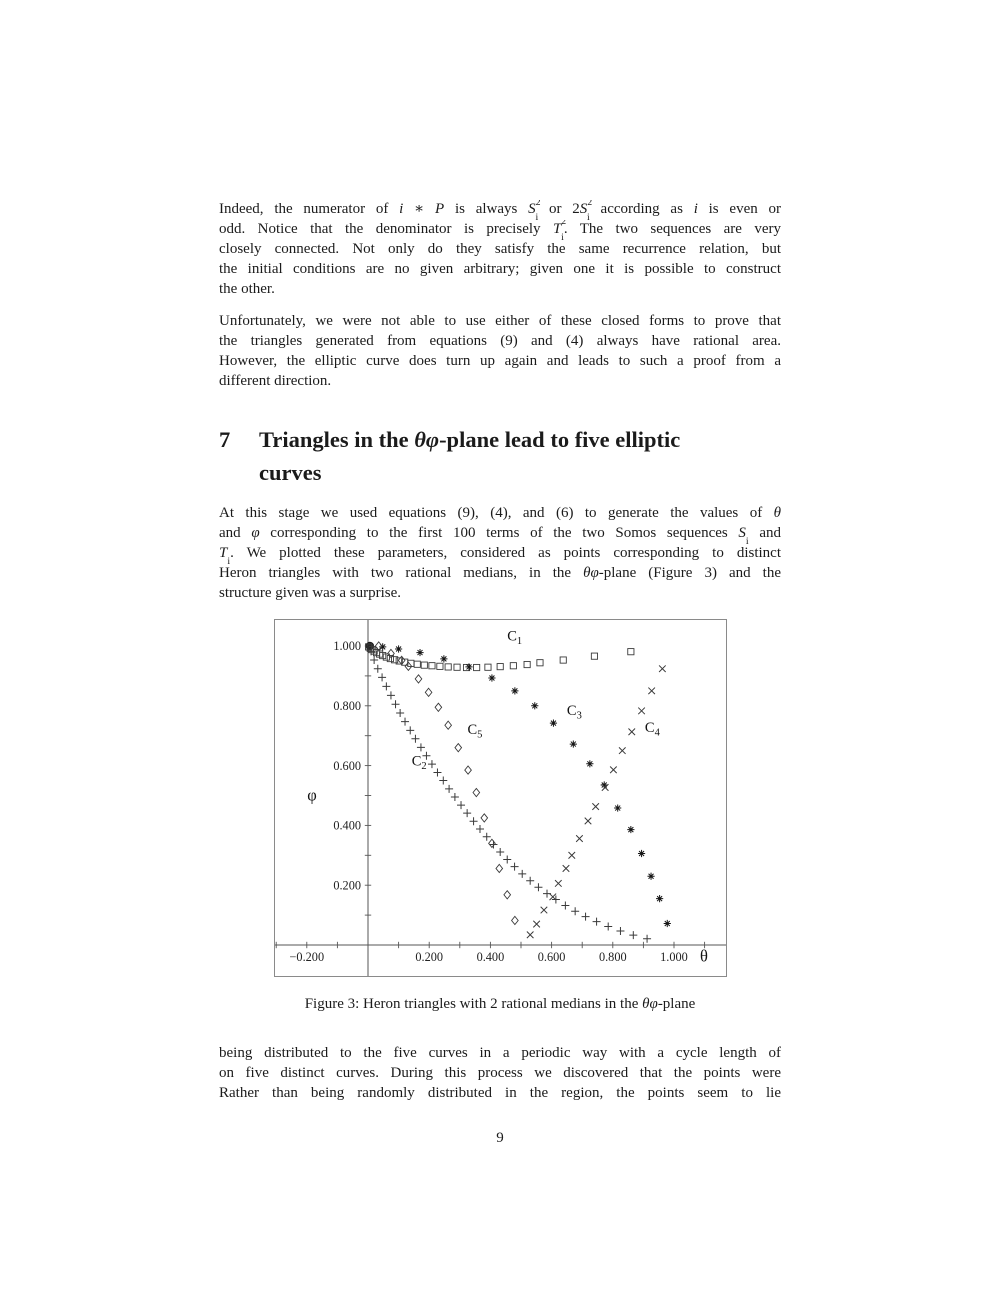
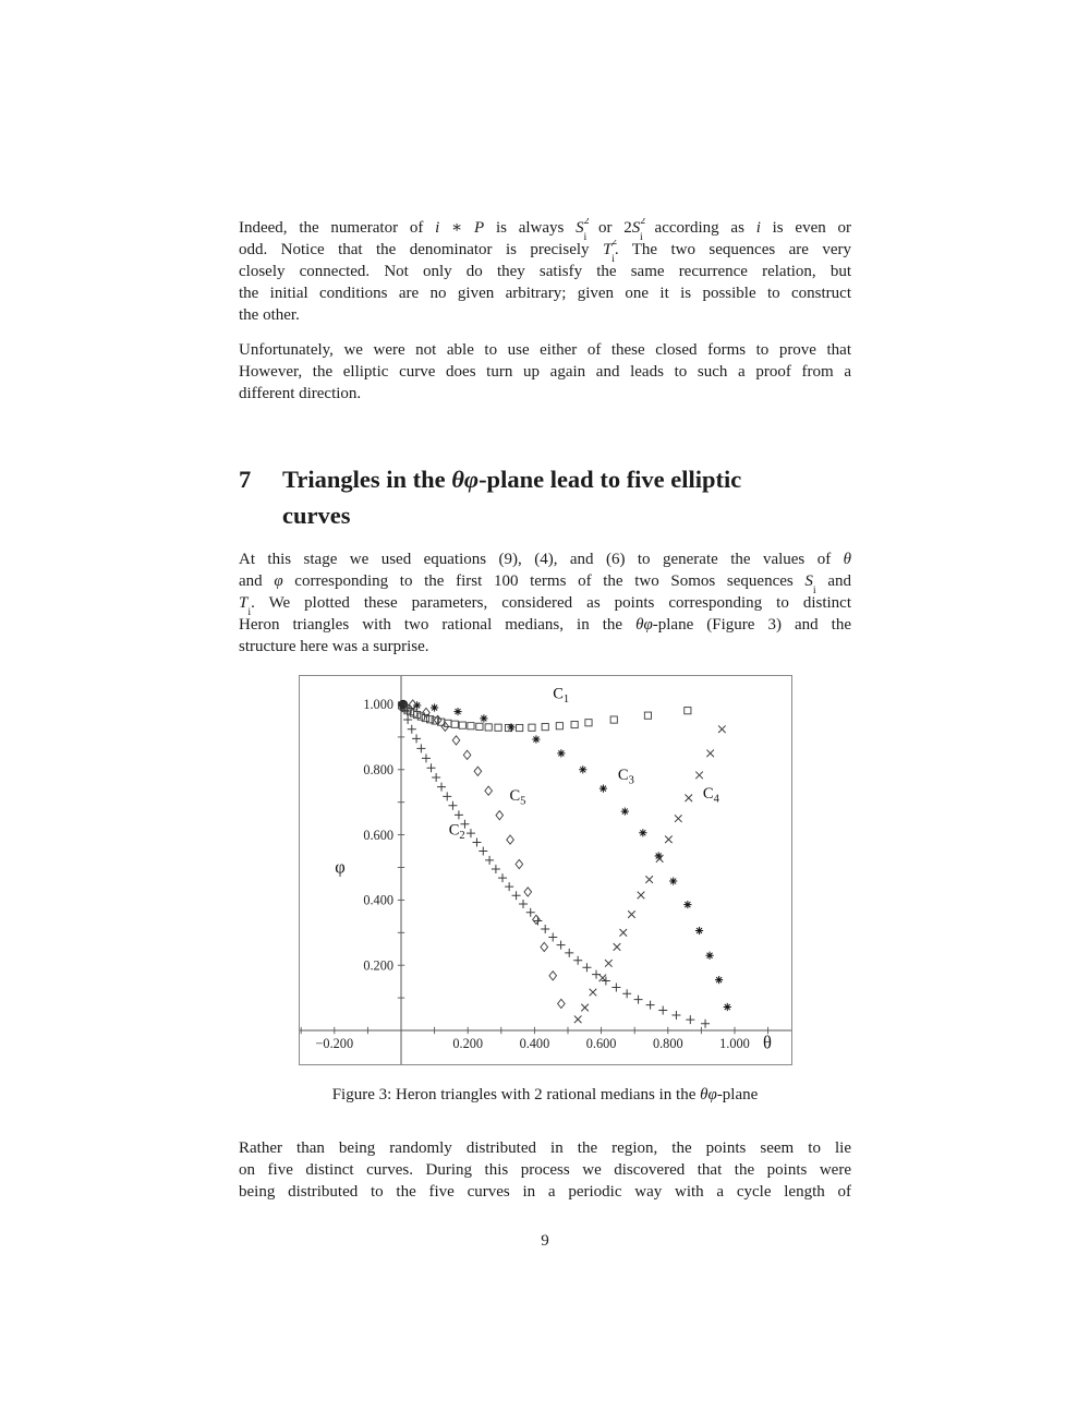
  Indeed, the numerator of i ∗ P is always S2i or 2S2i according as i is even or
  odd. Notice that the denominator is precisely T2i. The two sequences are very
  closely connected. Not only do they satisfy the same recurrence relation, but
  the initial conditions are no given arbitrary; given one it is possible to construct
  the other.
  Unfortunately, we were not able to use either of these closed forms to prove that
- the triangles generated from equations (9) and (4) always have rational area.
  However, the elliptic curve does turn up again and leads to such a proof from a
  different direction.
  7
  Triangles in the θφ-plane lead to five elliptic
  curves
  At this stage we used equations (9), (4), and (6) to generate the values of θ
  and φ corresponding to the first 100 terms of the two Somos sequences Si and
  Ti. We plotted these parameters, considered as points corresponding to distinct
  Heron triangles with two rational medians, in the θφ-plane (Figure 3) and the
- structure given was a surprise.
+ structure here was a surprise.
  −0.200
  0.200
  0.400
  0.600
  0.800
  1.000
  1.000
  0.800
  0.600
  0.400
  0.200
  θ
  φ
  C1
  C2
  C3
  C4
  C5
  Figure 3: Heron triangles with 2 rational medians in the θφ-plane
- being distributed to the five curves in a periodic way with a cycle length of
+ Rather than being randomly distributed in the region, the points seem to lie
  on five distinct curves. During this process we discovered that the points were
- Rather than being randomly distributed in the region, the points seem to lie
+ being distributed to the five curves in a periodic way with a cycle length of
  9
